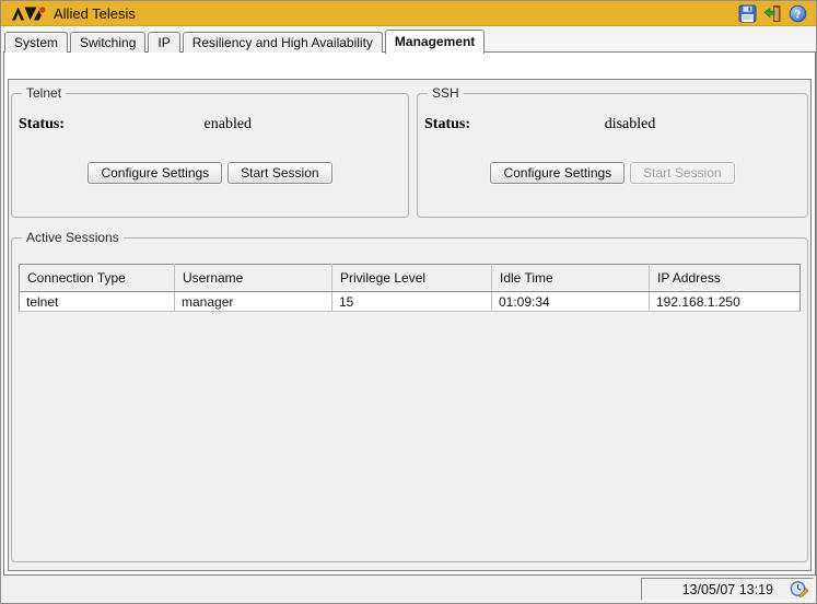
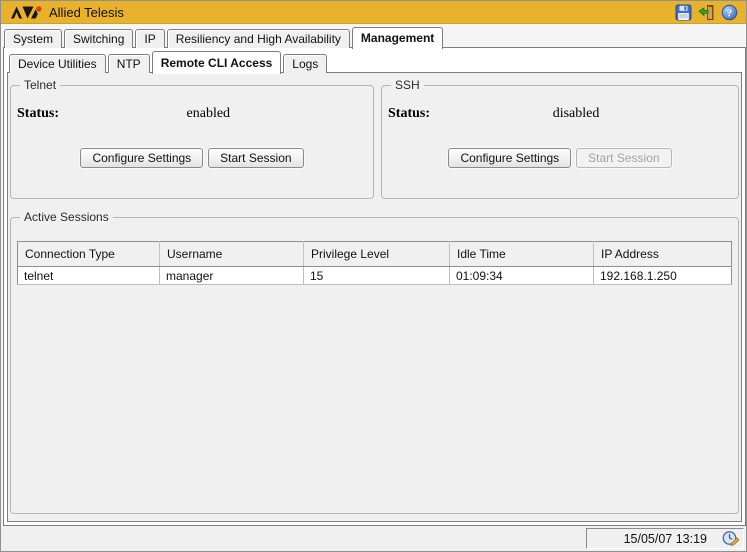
  Allied Telesis
  ?
  System
  Switching
  IP
  Resiliency and High Availability
  Management
+ Device Utilities
+ NTP
+ Remote CLI Access
+ Logs
  Telnet
  Status:
  enabled
  Configure Settings
  Start Session
  SSH
  Status:
  disabled
  Configure Settings
  Start Session
  Active Sessions
  Connection Type	Username	Privilege Level	Idle Time	IP Address
  telnet	manager	15	01:09:34	192.168.1.250
- 13/05/07 13:19
+ 15/05/07 13:19
